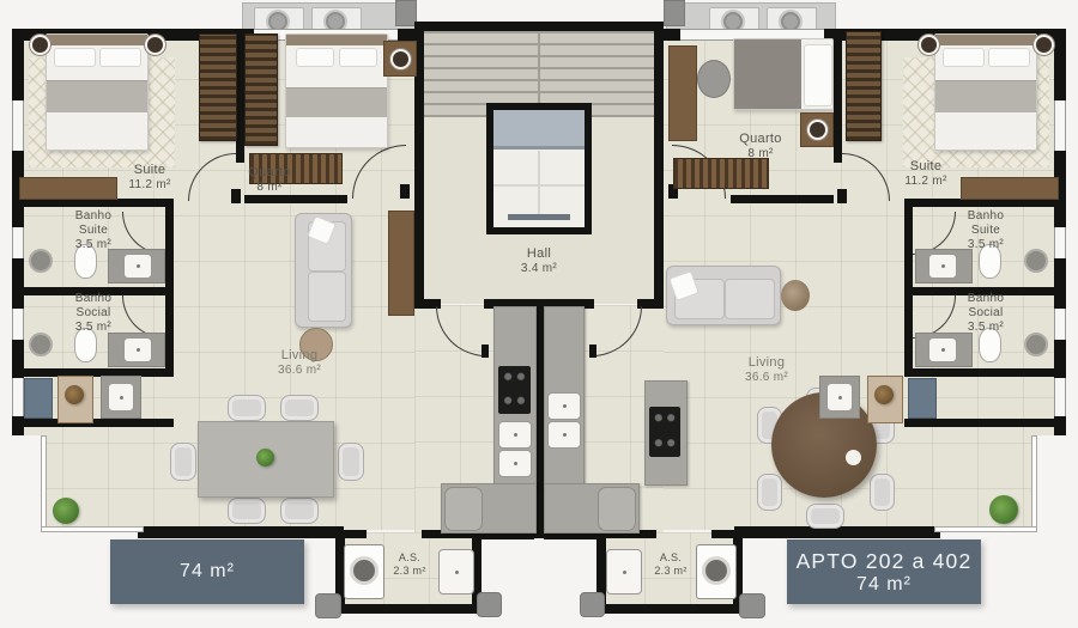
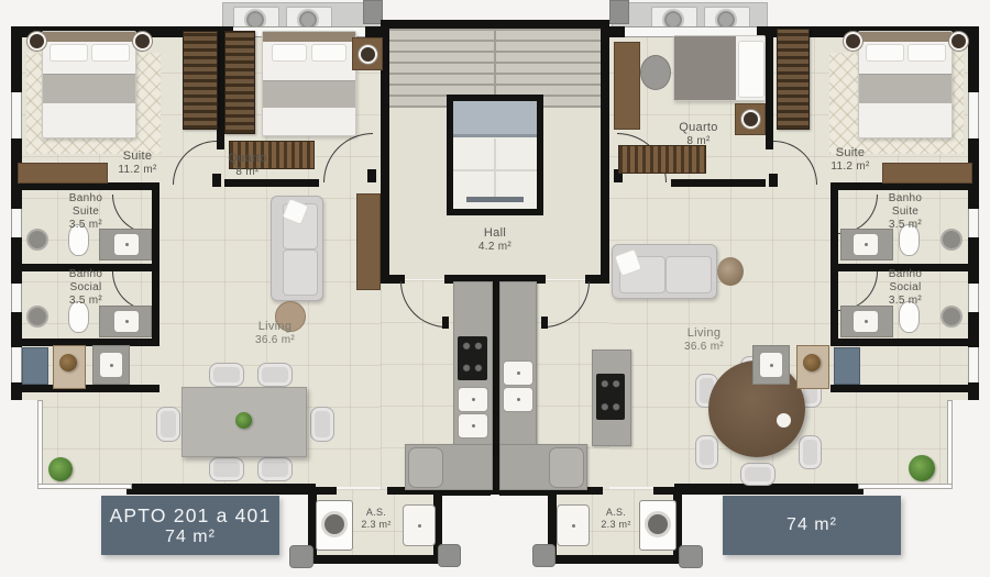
  Suite
  11.2 m²
  Quarto
  8 m²
  Banho
  Suite
  3.5 m²
  Banho
  Social
  3.5 m²
  Living
  36.6 m²
  A.S.
  2.3 m²
  Hall
- 3.4 m²
+ 4.2 m²
  Quarto
  8 m²
  Suite
  11.2 m²
  Banho
  Suite
  3.5 m²
  Banho
  Social
  3.5 m²
  Living
  36.6 m²
  A.S.
  2.3 m²
+ APTO 201 a 401
  74 m²
- APTO 202 a 402
  74 m²
